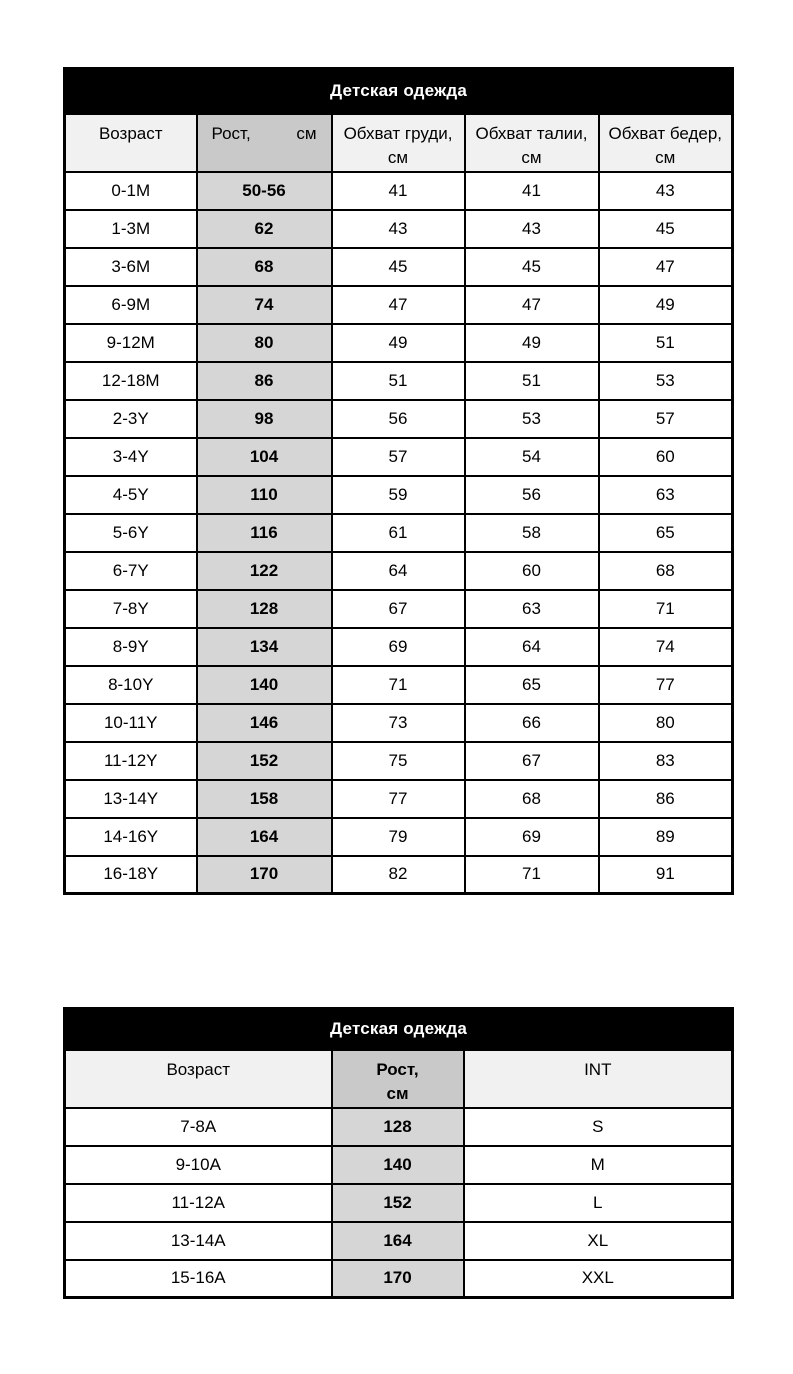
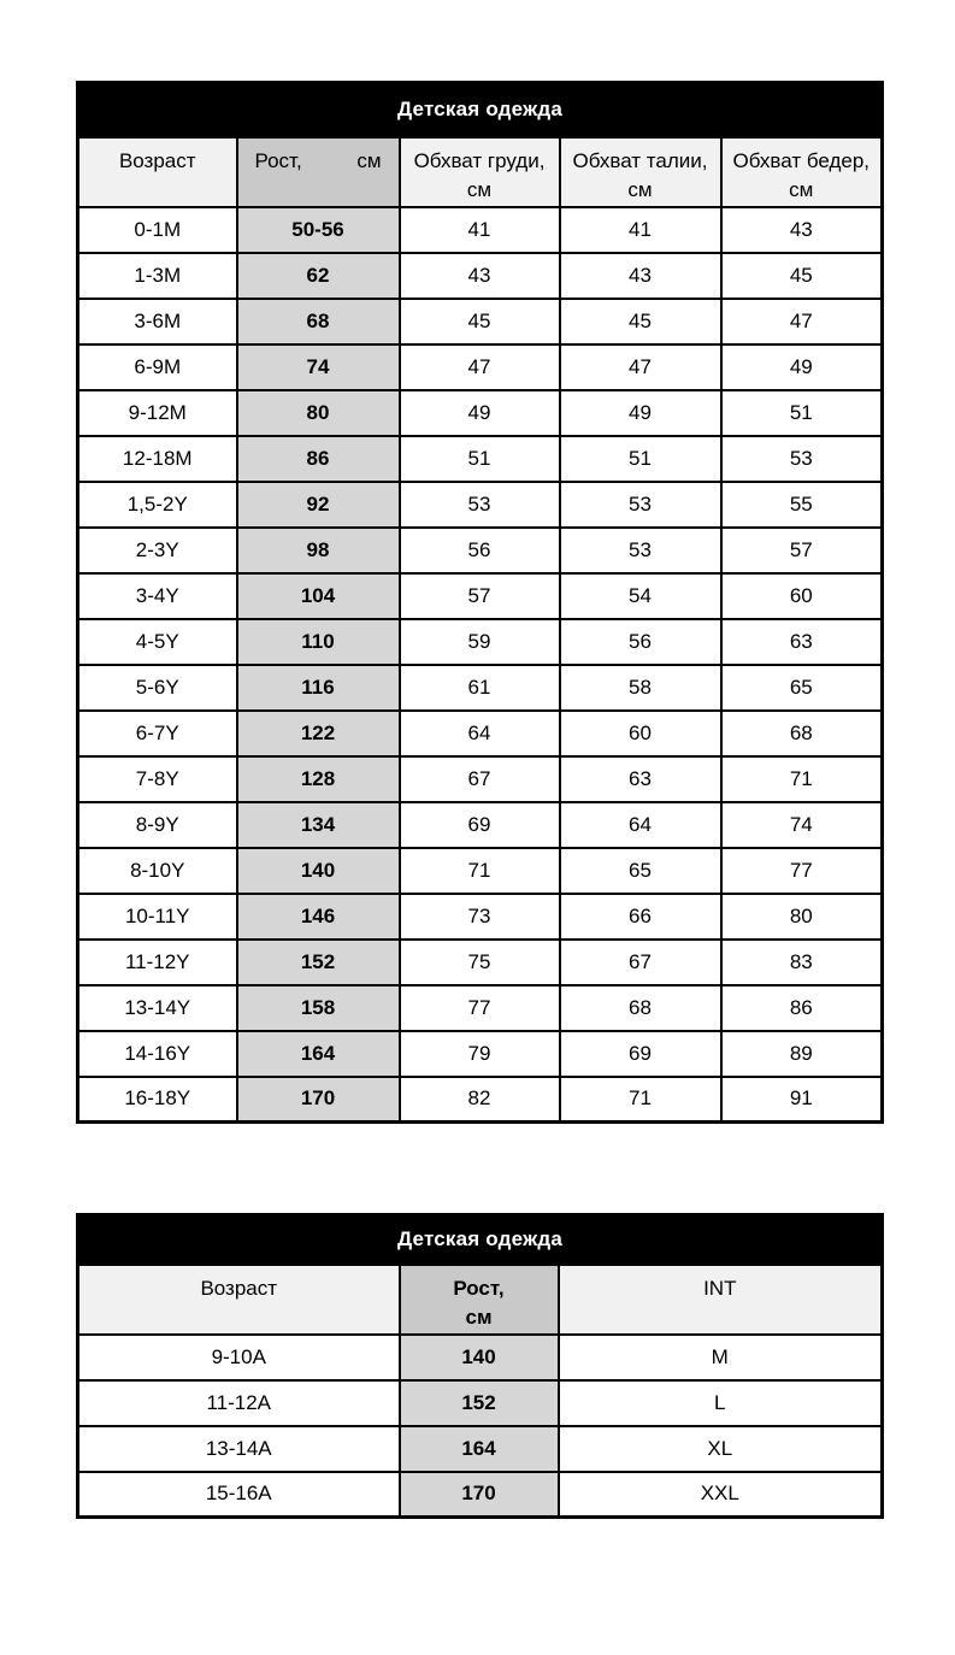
  Детская одежда
  Возраст	Рост, см	Обхват груди, см	Обхват талии, см	Обхват бедер, см
  0-1M	50-56	41	41	43
  1-3M	62	43	43	45
  3-6M	68	45	45	47
  6-9M	74	47	47	49
  9-12M	80	49	49	51
  12-18M	86	51	51	53
+ 1,5-2Y	92	53	53	55
  2-3Y	98	56	53	57
  3-4Y	104	57	54	60
  4-5Y	110	59	56	63
  5-6Y	116	61	58	65
  6-7Y	122	64	60	68
  7-8Y	128	67	63	71
  8-9Y	134	69	64	74
  8-10Y	140	71	65	77
  10-11Y	146	73	66	80
  11-12Y	152	75	67	83
  13-14Y	158	77	68	86
  14-16Y	164	79	69	89
  16-18Y	170	82	71	91
  Детская одежда
  Возраст	Рост, см	INT
- 7-8A	128	S
  9-10A	140	M
  11-12A	152	L
  13-14A	164	XL
  15-16A	170	XXL
